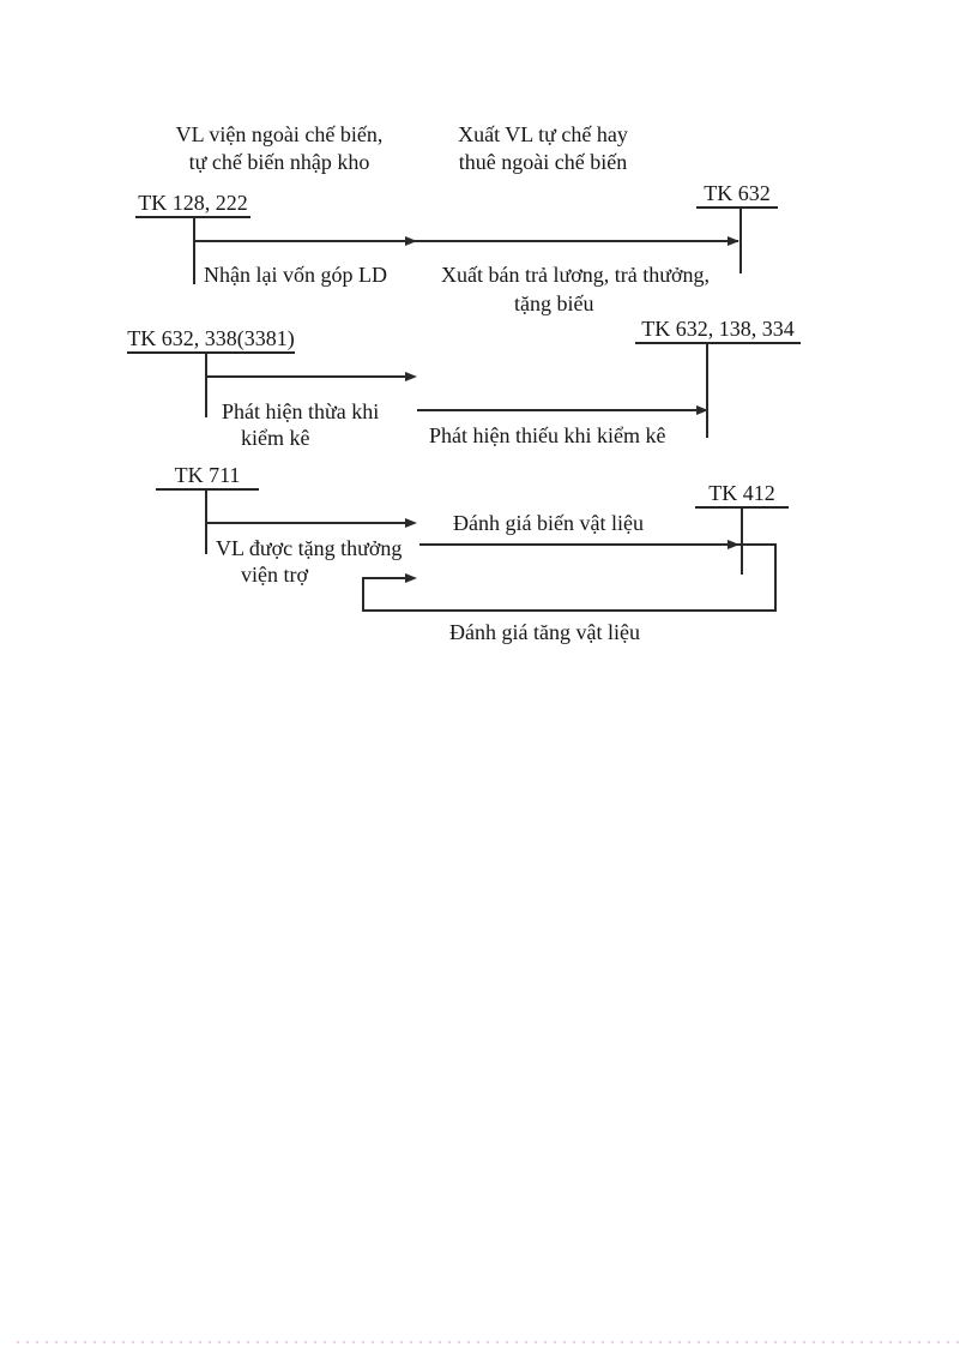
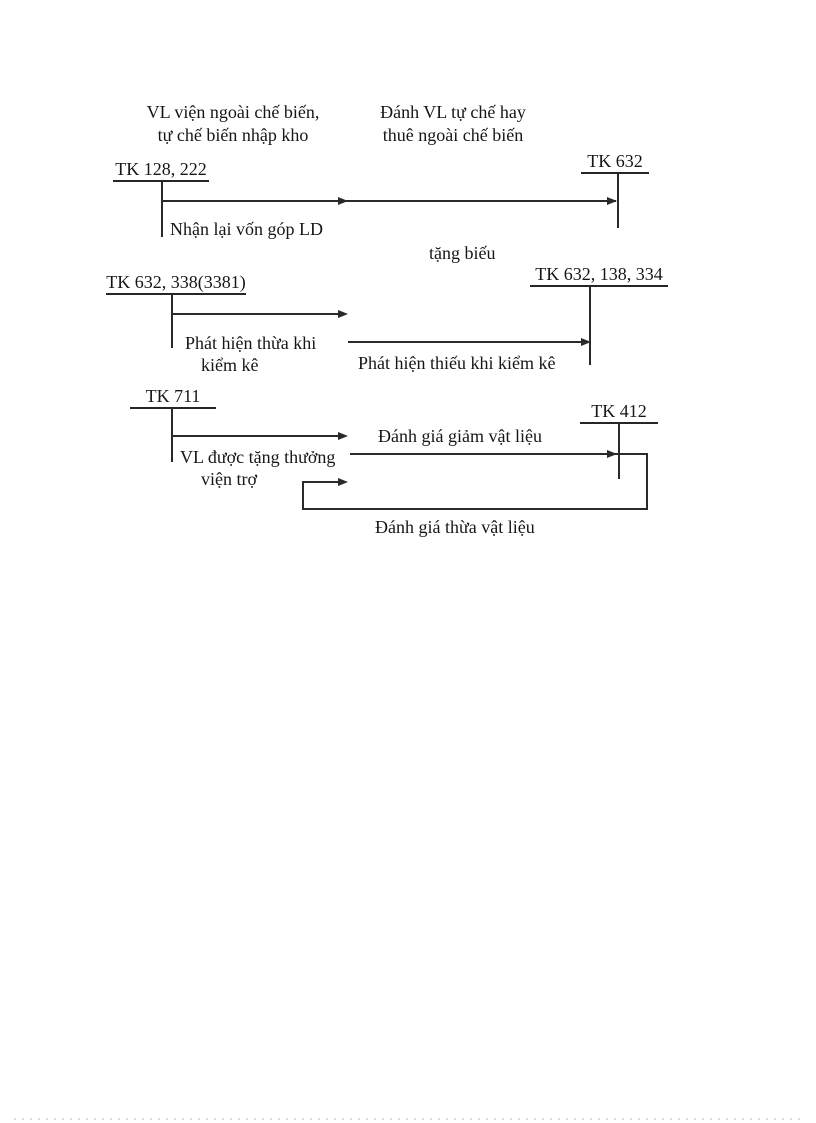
  VL viện ngoài chế biến,
  tự chế biến nhập kho
- Xuất VL tự chế hay
+ Đánh VL tự chế hay
  thuê ngoài chế biến
  TK 128, 222
  TK 632
  Nhận lại vốn góp LD
- Xuất bán trả lương, trả thưởng,
  tặng biếu
  TK 632, 338(3381)
  TK 632, 138, 334
  Phát hiện thừa khi
  kiểm kê
  Phát hiện thiếu khi kiểm kê
  TK 711
  TK 412
- Đánh giá biến vật liệu
+ Đánh giá giảm vật liệu
  VL được tặng thưởng
  viện trợ
- Đánh giá tăng vật liệu
+ Đánh giá thừa vật liệu
